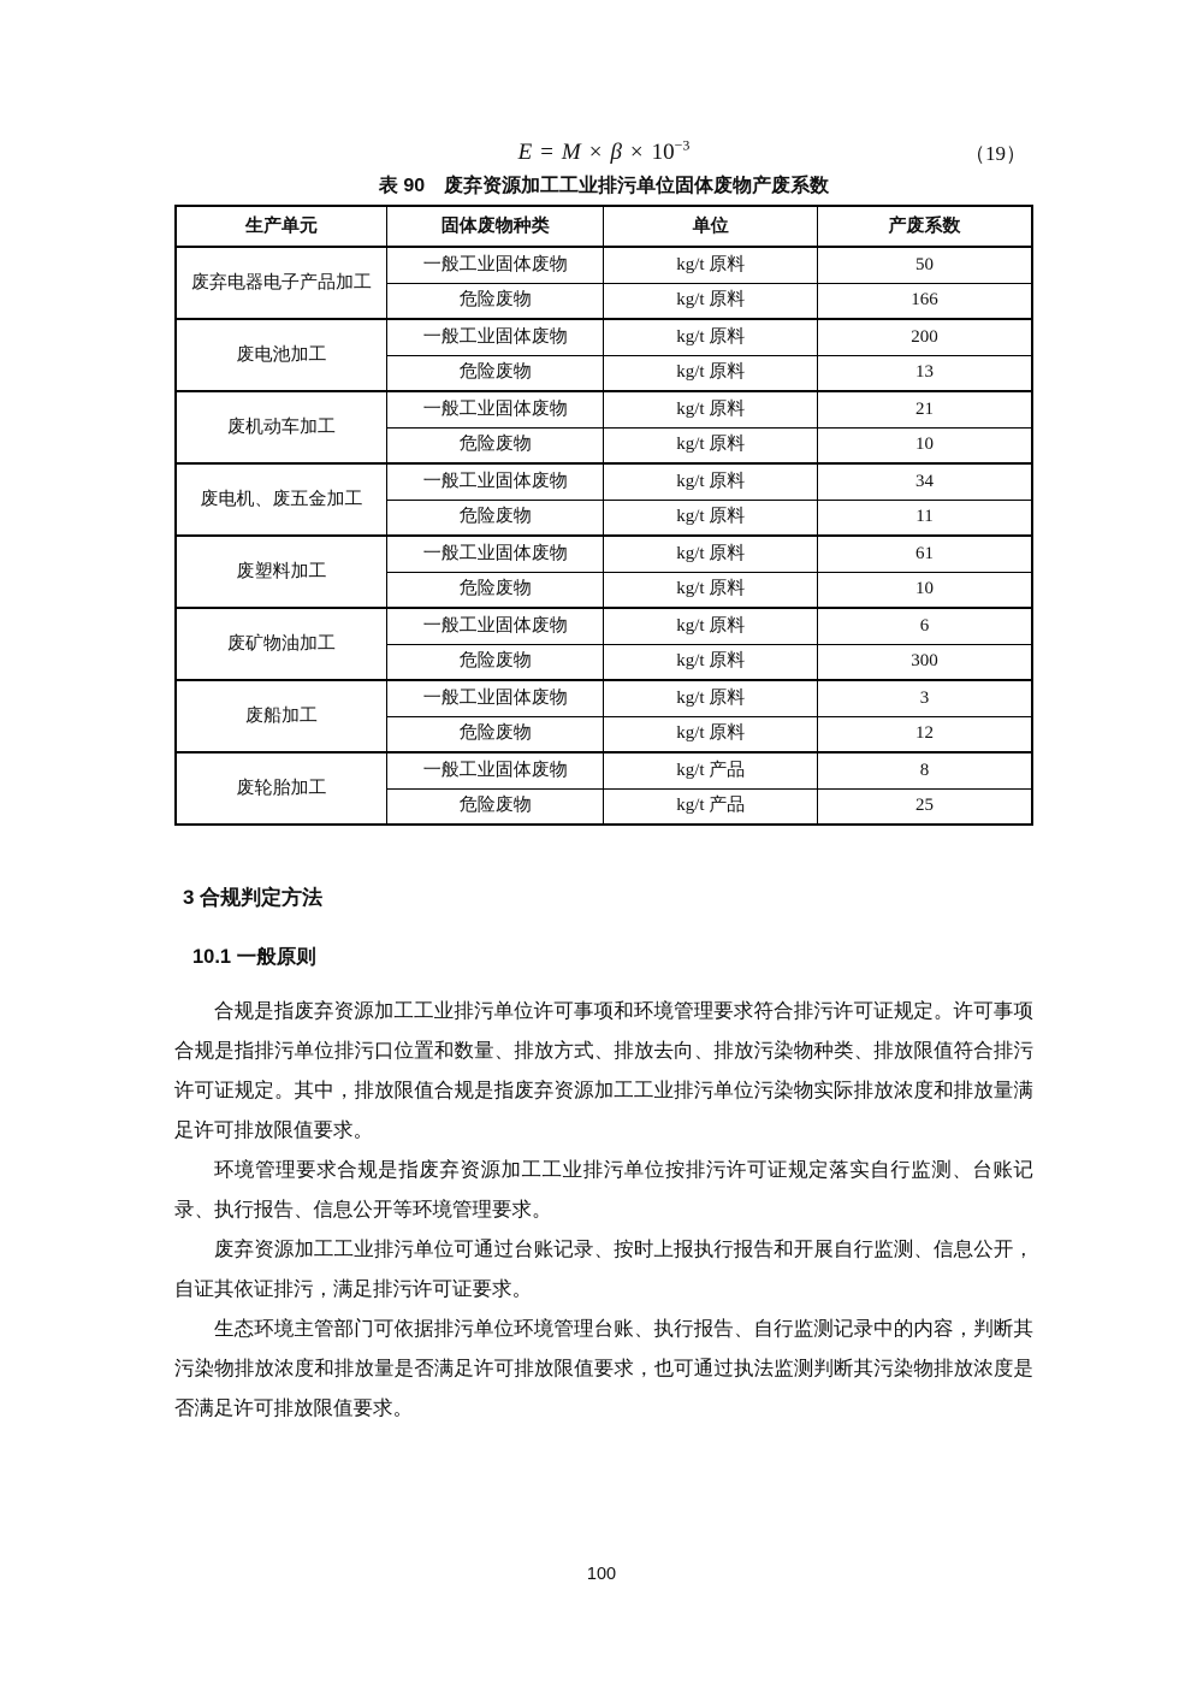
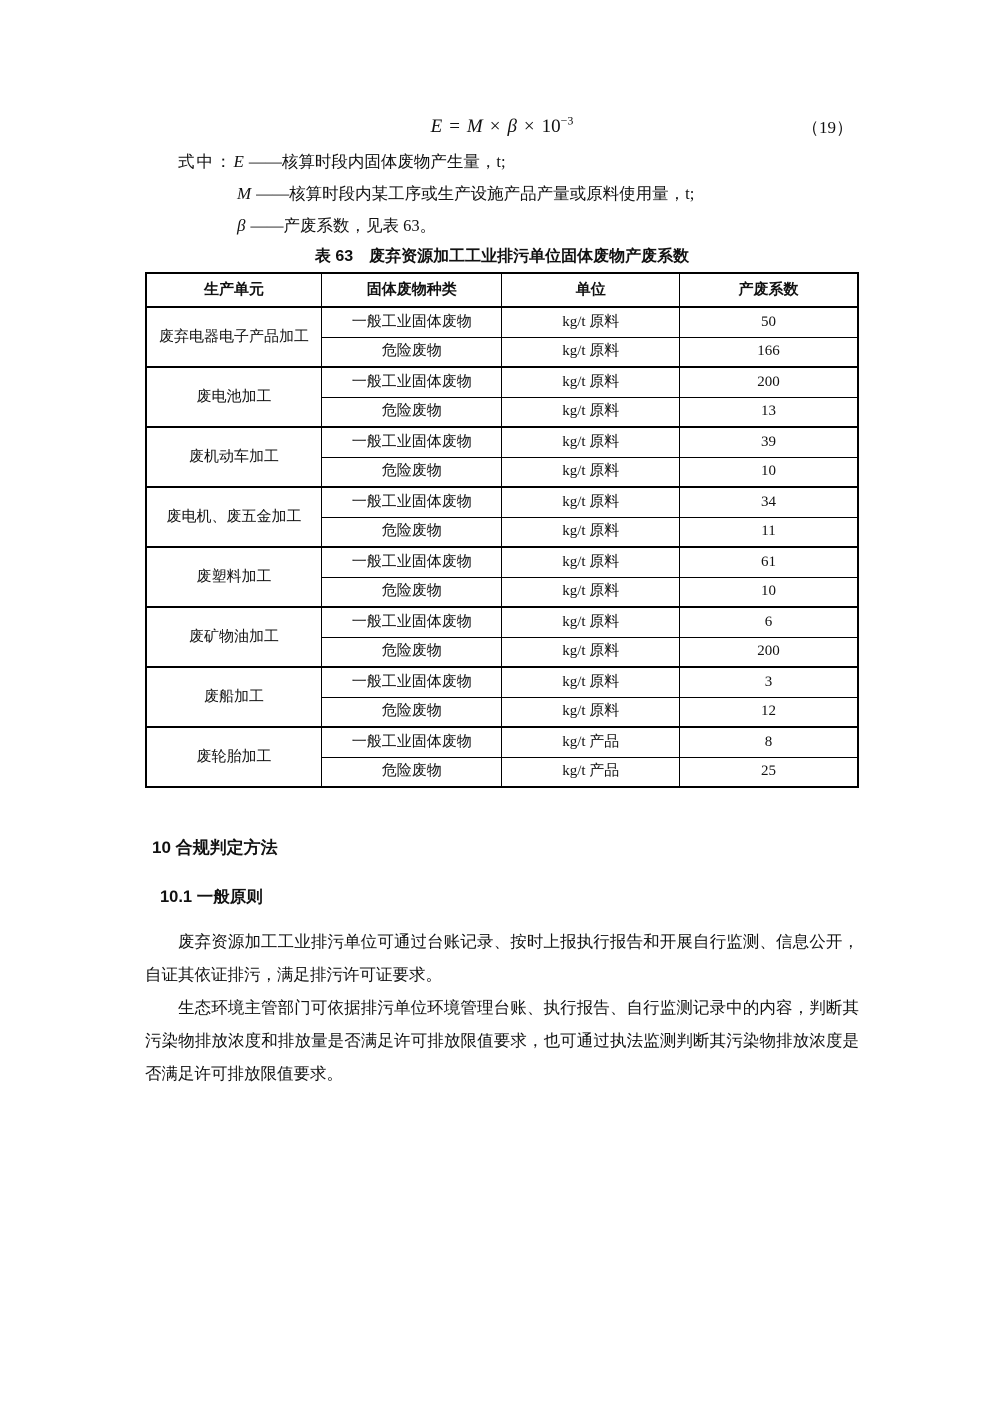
  E = M × β × 10−3
  （19）
+ 式中：E ——核算时段内固体废物产生量，t;
+ M ——核算时段内某工序或生产设施产品产量或原料使用量，t;
+ β ——产废系数，见表 63。
- 表 90 废弃资源加工工业排污单位固体废物产废系数
+ 表 63 废弃资源加工工业排污单位固体废物产废系数
  生产单元	固体废物种类	单位	产废系数
  废弃电器电子产品加工	一般工业固体废物	kg/t 原料	50
  危险废物	kg/t 原料	166
  废电池加工	一般工业固体废物	kg/t 原料	200
  危险废物	kg/t 原料	13
- 废机动车加工	一般工业固体废物	kg/t 原料	21
+ 废机动车加工	一般工业固体废物	kg/t 原料	39
  危险废物	kg/t 原料	10
  废电机、废五金加工	一般工业固体废物	kg/t 原料	34
  危险废物	kg/t 原料	11
  废塑料加工	一般工业固体废物	kg/t 原料	61
  危险废物	kg/t 原料	10
  废矿物油加工	一般工业固体废物	kg/t 原料	6
- 危险废物	kg/t 原料	300
+ 危险废物	kg/t 原料	200
  废船加工	一般工业固体废物	kg/t 原料	3
  危险废物	kg/t 原料	12
  废轮胎加工	一般工业固体废物	kg/t 产品	8
  危险废物	kg/t 产品	25
- 3 合规判定方法
+ 10 合规判定方法
  10.1 一般原则
- 合规是指废弃资源加工工业排污单位许可事项和环境管理要求符合排污许可证规定。许可事项合规是指排污单位排污口位置和数量、排放方式、排放去向、排放污染物种类、排放限值符合排污许可证规定。其中，排放限值合规是指废弃资源加工工业排污单位污染物实际排放浓度和排放量满足许可排放限值要求。
- 环境管理要求合规是指废弃资源加工工业排污单位按排污许可证规定落实自行监测、台账记录、执行报告、信息公开等环境管理要求。
  废弃资源加工工业排污单位可通过台账记录、按时上报执行报告和开展自行监测、信息公开，自证其依证排污，满足排污许可证要求。
  生态环境主管部门可依据排污单位环境管理台账、执行报告、自行监测记录中的内容，判断其污染物排放浓度和排放量是否满足许可排放限值要求，也可通过执法监测判断其污染物排放浓度是否满足许可排放限值要求。
- 100
